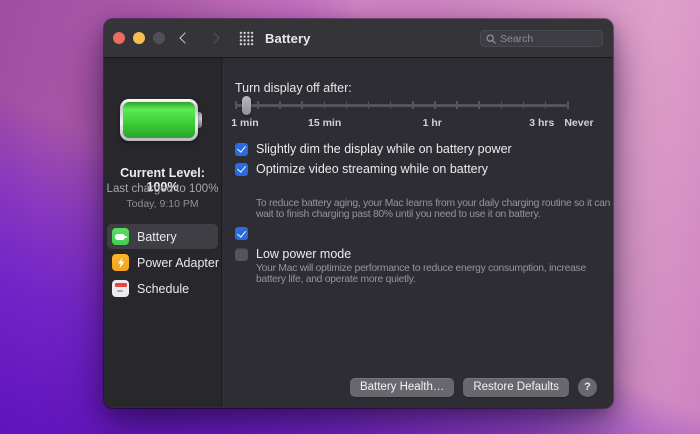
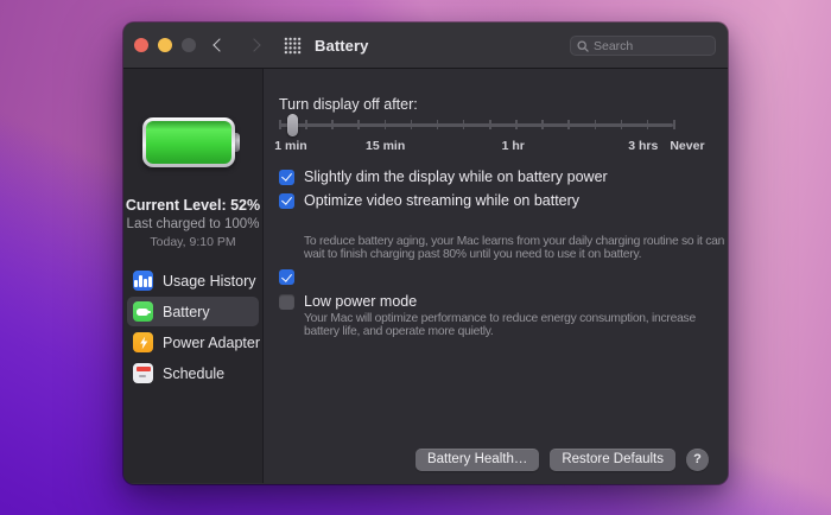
  Battery
  Search
- Current Level: 100%
+ Current Level: 52%
  Last charged to 100%
  Today, 9:10 PM
+ Usage History
  Battery
  Power Adapter
  Schedule
  Turn display off after:
  1 min
  15 min
  1 hr
  3 hrs
  Never
  Slightly dim the display while on battery power
  Optimize video streaming while on battery
  To reduce battery aging, your Mac learns from your daily charging routine so it can wait to finish charging past 80% until you need to use it on battery.
  Low power mode
  Your Mac will optimize performance to reduce energy consumption, increase battery life, and operate more quietly.
  Battery Health…
  Restore Defaults
  ?
